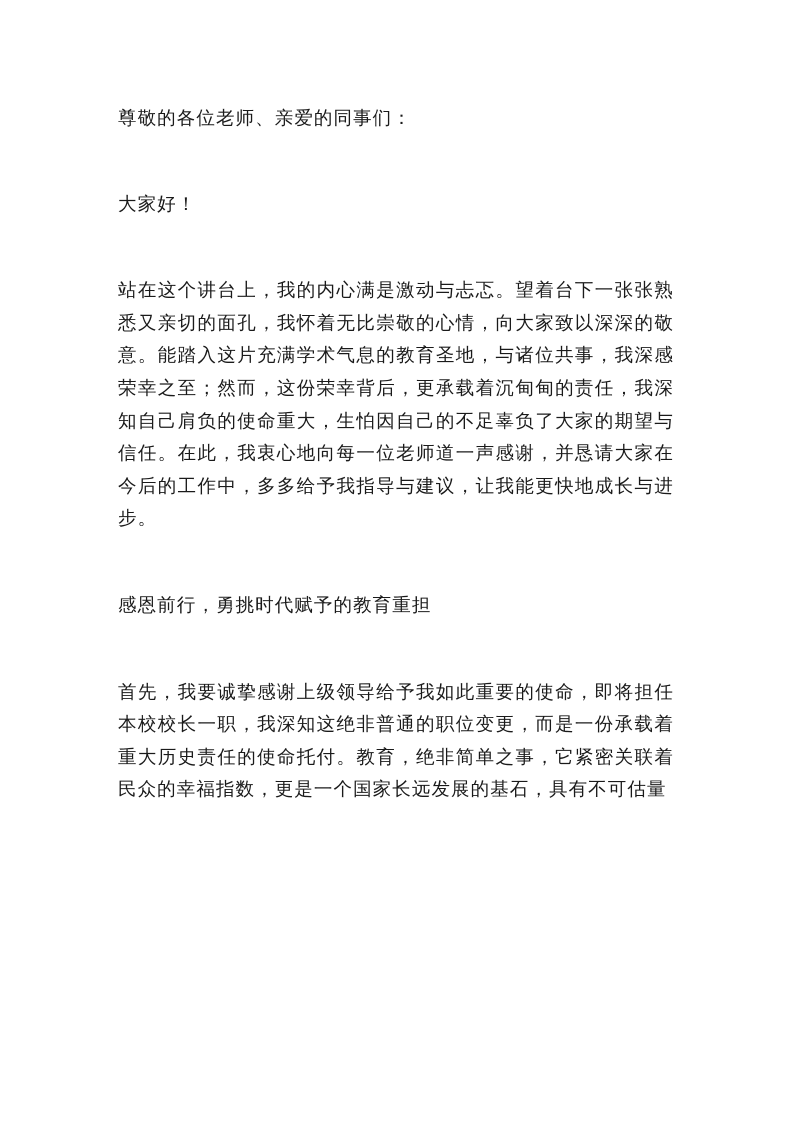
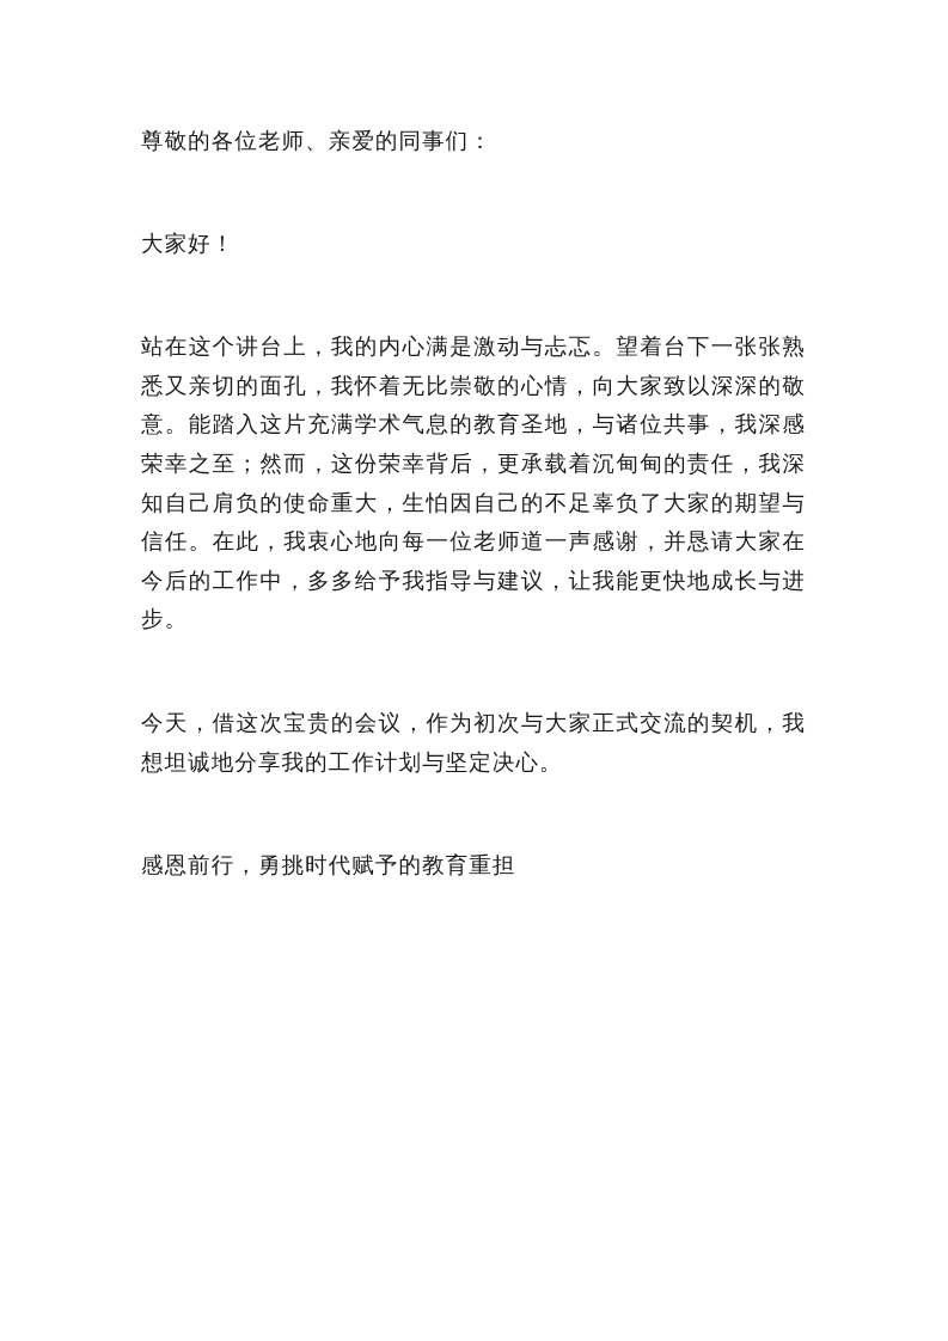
  尊敬的各位老师、亲爱的同事们：
  大家好！
  站在这个讲台上，我的内心满是激动与忐忑。望着台下一张张熟悉又亲切的面孔，我怀着无比崇敬的心情，向大家致以深深的敬意。能踏入这片充满学术气息的教育圣地，与诸位共事，我深感荣幸之至；然而，这份荣幸背后，更承载着沉甸甸的责任，我深知自己肩负的使命重大，生怕因自己的不足辜负了大家的期望与信任。在此，我衷心地向每一位老师道一声感谢，并恳请大家在今后的工作中，多多给予我指导与建议，让我能更快地成长与进步。
+ 今天，借这次宝贵的会议，作为初次与大家正式交流的契机，我想坦诚地分享我的工作计划与坚定决心。
  感恩前行，勇挑时代赋予的教育重担
- 首先，我要诚挚感谢上级领导给予我如此重要的使命，即将担任本校校长一职，我深知这绝非普通的职位变更，而是一份承载着重大历史责任的使命托付。教育，绝非简单之事，它紧密关联着民众的幸福指数，更是一个国家长远发展的基石，具有不可估量
